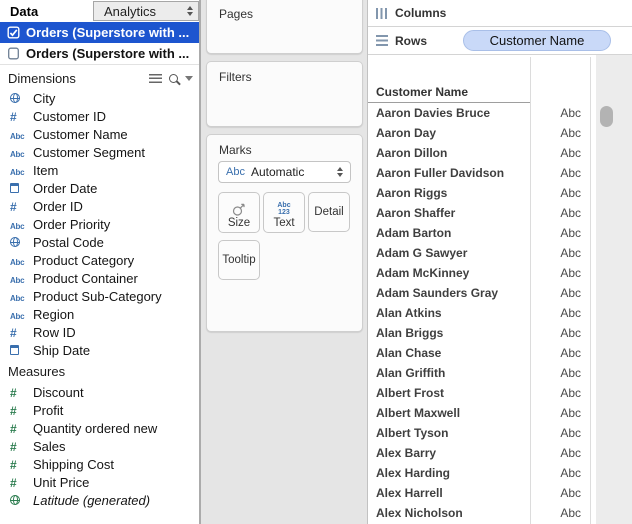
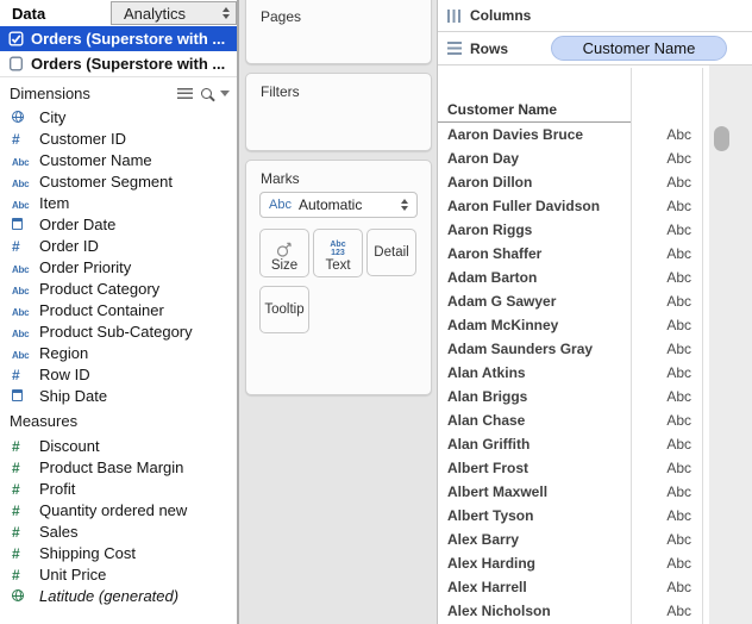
  Data
  Analytics
  Orders (Superstore with ...
  Orders (Superstore with ...
  Dimensions
  City
  Customer ID
  Customer Name
  Customer Segment
  Item
  Order Date
  Order ID
  Order Priority
- Postal Code
  Product Category
  Product Container
  Product Sub-Category
  Region
  Row ID
  Ship Date
  Measures
  Discount
+ Product Base Margin
  Profit
  Quantity ordered new
  Sales
  Shipping Cost
  Unit Price
  Latitude (generated)
  Pages
  Filters
  Marks
  Abc
  Automatic
  Size
  Text
  Detail
  Tooltip
  Columns
  Rows
  Customer Name
  Customer Name
  Aaron Davies Bruce
  Abc
  Aaron Day
  Abc
  Aaron Dillon
  Abc
  Aaron Fuller Davidson
  Abc
  Aaron Riggs
  Abc
  Aaron Shaffer
  Abc
  Adam Barton
  Abc
  Adam G Sawyer
  Abc
  Adam McKinney
  Abc
  Adam Saunders Gray
  Abc
  Alan Atkins
  Abc
  Alan Briggs
  Abc
  Alan Chase
  Abc
  Alan Griffith
  Abc
  Albert Frost
  Abc
  Albert Maxwell
  Abc
  Albert Tyson
  Abc
  Alex Barry
  Abc
  Alex Harding
  Abc
  Alex Harrell
  Abc
  Alex Nicholson
  Abc
